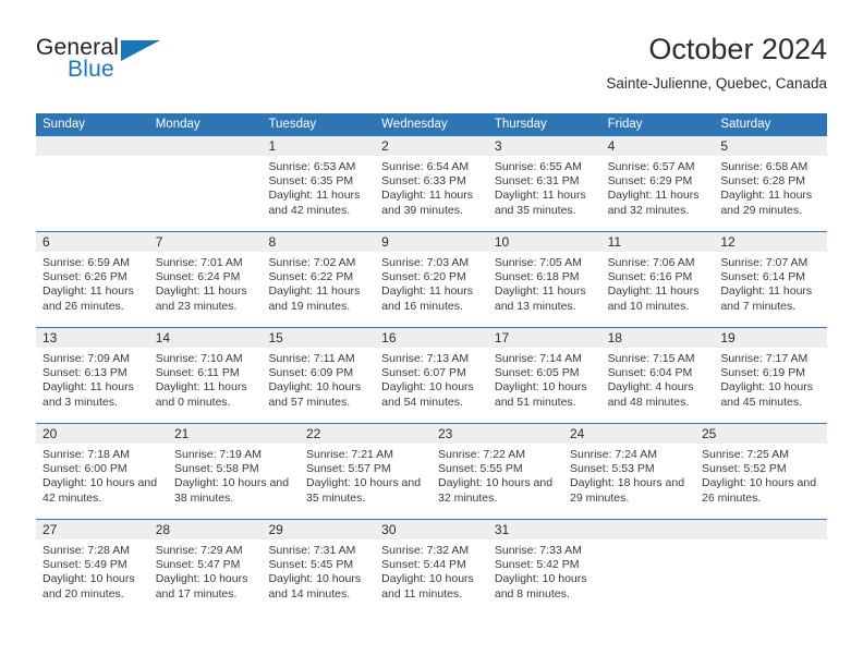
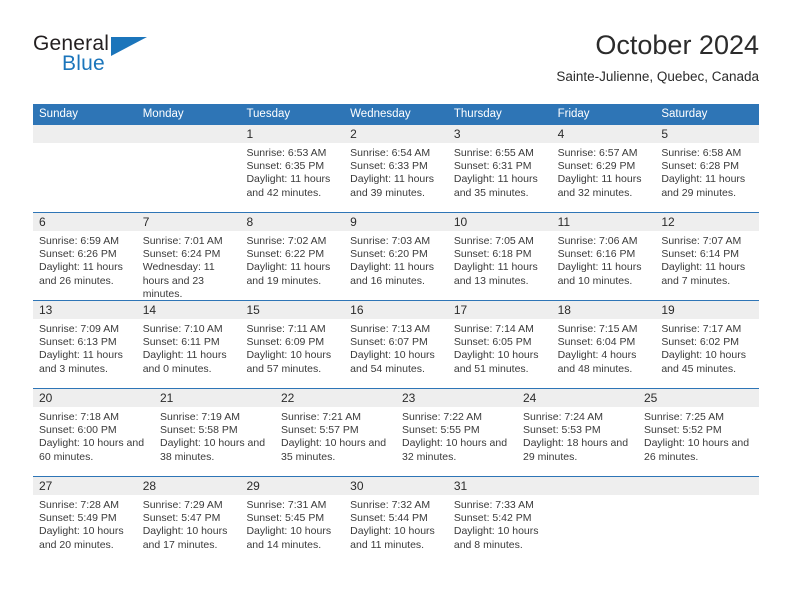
  General
  Blue
  October 2024
  Sainte-Julienne, Quebec, Canada
  Sunday
  Monday
  Tuesday
  Wednesday
  Thursday
  Friday
  Saturday
  1
  Sunrise: 6:53 AM
  Sunset: 6:35 PM
  Daylight: 11 hours and 42 minutes.
  2
  Sunrise: 6:54 AM
  Sunset: 6:33 PM
  Daylight: 11 hours and 39 minutes.
  3
  Sunrise: 6:55 AM
  Sunset: 6:31 PM
  Daylight: 11 hours and 35 minutes.
  4
  Sunrise: 6:57 AM
  Sunset: 6:29 PM
  Daylight: 11 hours and 32 minutes.
  5
  Sunrise: 6:58 AM
  Sunset: 6:28 PM
  Daylight: 11 hours and 29 minutes.
  6
  Sunrise: 6:59 AM
  Sunset: 6:26 PM
  Daylight: 11 hours and 26 minutes.
  7
  Sunrise: 7:01 AM
  Sunset: 6:24 PM
- Daylight: 11 hours and 23 minutes.
+ Wednesday: 11 hours and 23 minutes.
  8
  Sunrise: 7:02 AM
  Sunset: 6:22 PM
  Daylight: 11 hours and 19 minutes.
  9
  Sunrise: 7:03 AM
  Sunset: 6:20 PM
  Daylight: 11 hours and 16 minutes.
  10
  Sunrise: 7:05 AM
  Sunset: 6:18 PM
  Daylight: 11 hours and 13 minutes.
  11
  Sunrise: 7:06 AM
  Sunset: 6:16 PM
  Daylight: 11 hours and 10 minutes.
  12
  Sunrise: 7:07 AM
  Sunset: 6:14 PM
  Daylight: 11 hours and 7 minutes.
  13
  Sunrise: 7:09 AM
  Sunset: 6:13 PM
  Daylight: 11 hours and 3 minutes.
  14
  Sunrise: 7:10 AM
  Sunset: 6:11 PM
  Daylight: 11 hours and 0 minutes.
  15
  Sunrise: 7:11 AM
  Sunset: 6:09 PM
  Daylight: 10 hours and 57 minutes.
  16
  Sunrise: 7:13 AM
  Sunset: 6:07 PM
  Daylight: 10 hours and 54 minutes.
  17
  Sunrise: 7:14 AM
  Sunset: 6:05 PM
  Daylight: 10 hours and 51 minutes.
  18
  Sunrise: 7:15 AM
  Sunset: 6:04 PM
  Daylight: 4 hours and 48 minutes.
  19
  Sunrise: 7:17 AM
- Sunset: 6:19 PM
+ Sunset: 6:02 PM
  Daylight: 10 hours and 45 minutes.
  20
  Sunrise: 7:18 AM
  Sunset: 6:00 PM
- Daylight: 10 hours and 42 minutes.
+ Daylight: 10 hours and 60 minutes.
  21
  Sunrise: 7:19 AM
  Sunset: 5:58 PM
  Daylight: 10 hours and 38 minutes.
  22
  Sunrise: 7:21 AM
  Sunset: 5:57 PM
  Daylight: 10 hours and 35 minutes.
  23
  Sunrise: 7:22 AM
  Sunset: 5:55 PM
  Daylight: 10 hours and 32 minutes.
  24
  Sunrise: 7:24 AM
  Sunset: 5:53 PM
  Daylight: 18 hours and 29 minutes.
  25
  Sunrise: 7:25 AM
  Sunset: 5:52 PM
  Daylight: 10 hours and 26 minutes.
  27
  Sunrise: 7:28 AM
  Sunset: 5:49 PM
  Daylight: 10 hours and 20 minutes.
  28
  Sunrise: 7:29 AM
  Sunset: 5:47 PM
  Daylight: 10 hours and 17 minutes.
  29
  Sunrise: 7:31 AM
  Sunset: 5:45 PM
  Daylight: 10 hours and 14 minutes.
  30
  Sunrise: 7:32 AM
  Sunset: 5:44 PM
  Daylight: 10 hours and 11 minutes.
  31
  Sunrise: 7:33 AM
  Sunset: 5:42 PM
  Daylight: 10 hours and 8 minutes.
